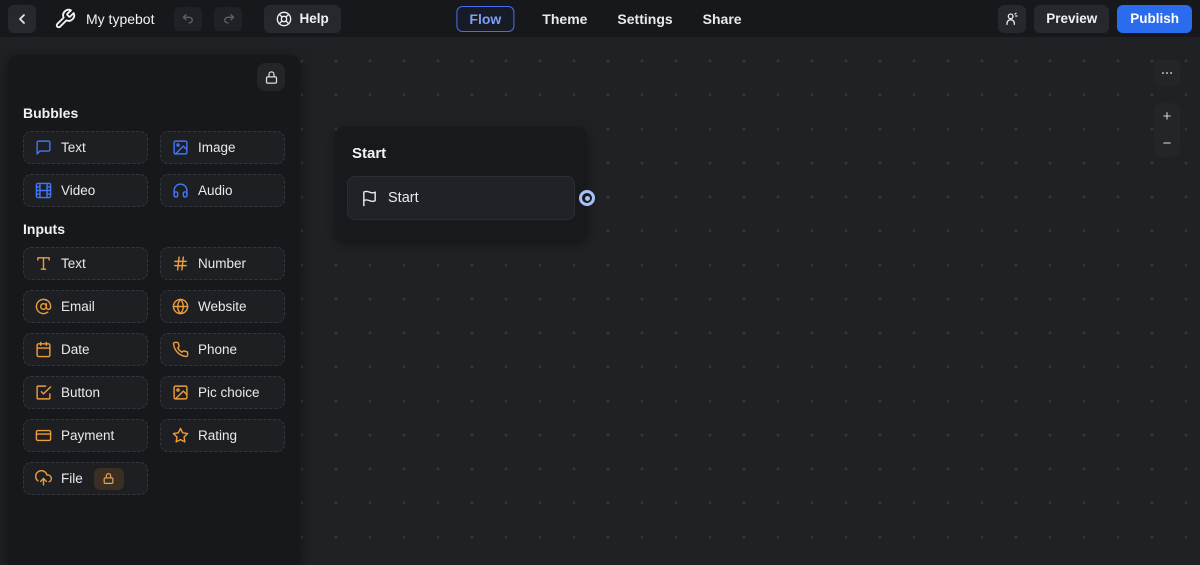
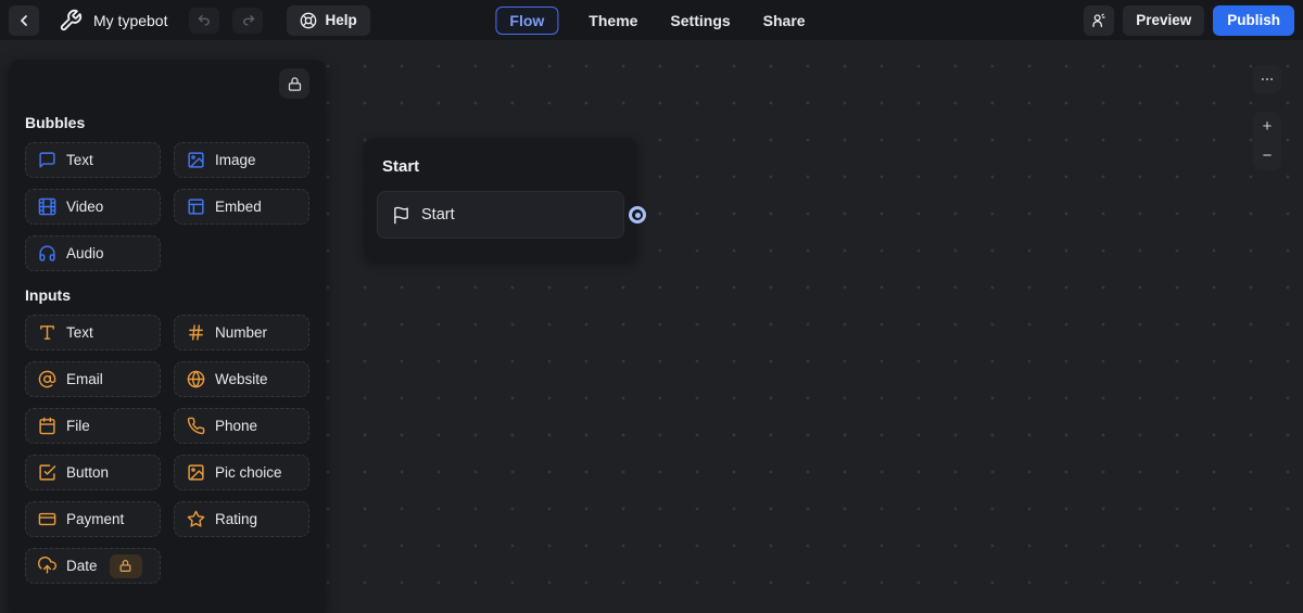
  My typebot
  Help
  Flow
  Theme
  Settings
  Share
  Preview
  Publish
  Start
  Start
  +
  −
  Bubbles
  Text
  Image
  Video
+ Embed
  Audio
  Inputs
  Text
  Number
  Email
  Website
- Date
+ File
  Phone
  Button
  Pic choice
  Payment
  Rating
- File
+ Date
